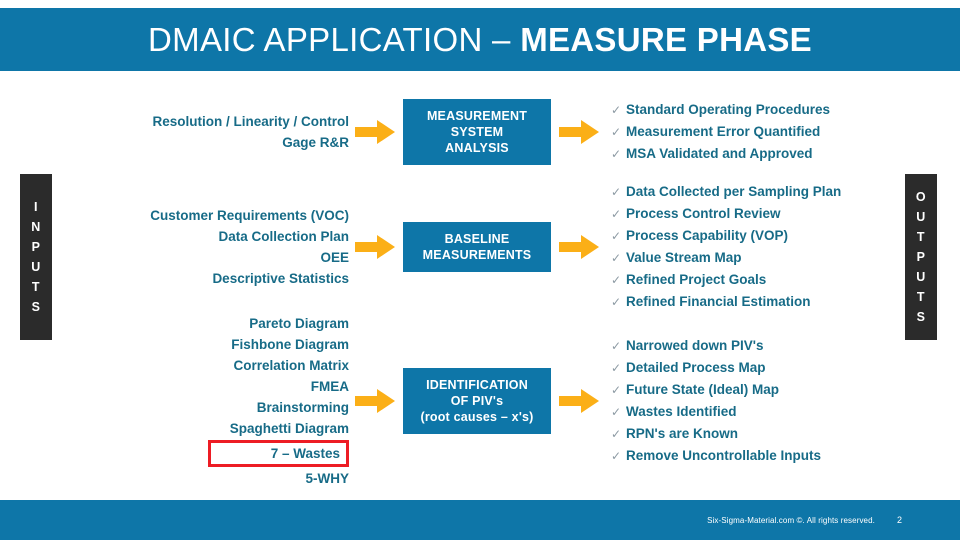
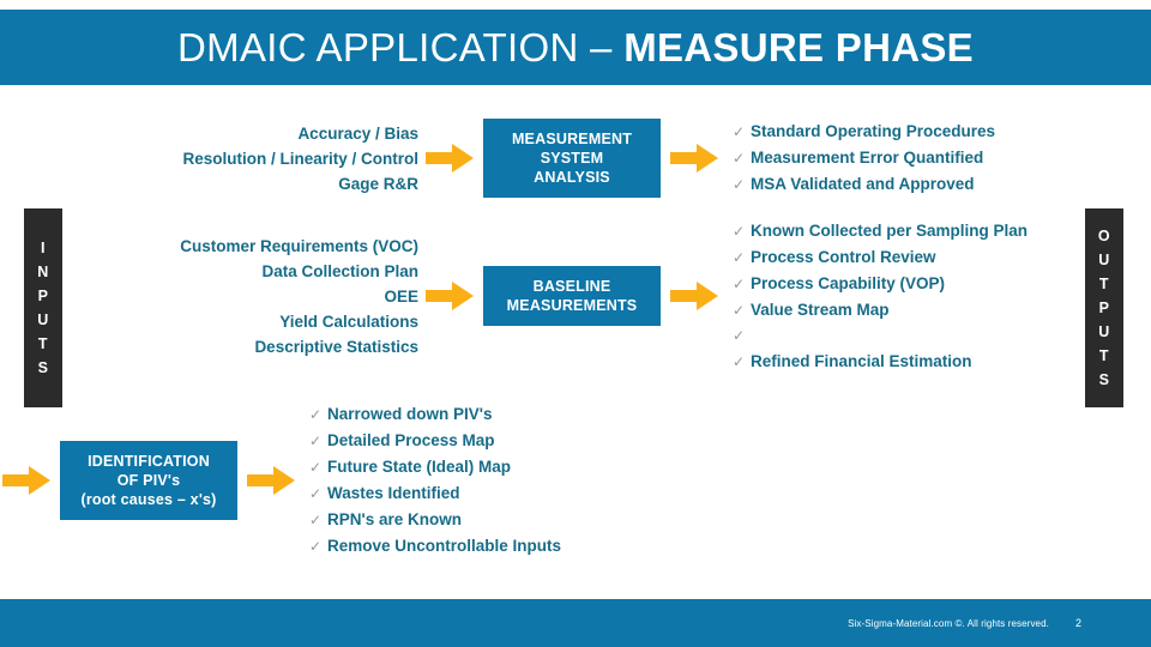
  DMAIC APPLICATION – MEASURE PHASE
  I
  N
  P
  U
  T
  S
  O
  U
  T
  P
  U
  T
  S
+ Accuracy / Bias
  Resolution / Linearity / Control
  Gage R&R
  MEASUREMENT
  SYSTEM
  ANALYSIS
  ✓
  Standard Operating Procedures
  ✓
  Measurement Error Quantified
  ✓
  MSA Validated and Approved
  Customer Requirements (VOC)
  Data Collection Plan
  OEE
+ Yield Calculations
  Descriptive Statistics
  BASELINE
  MEASUREMENTS
  ✓
- Data Collected per Sampling Plan
+ Known Collected per Sampling Plan
  ✓
  Process Control Review
  ✓
  Process Capability (VOP)
  ✓
  Value Stream Map
  ✓
- Refined Project Goals
  ✓
  Refined Financial Estimation
- Pareto Diagram
- Fishbone Diagram
- Correlation Matrix
- FMEA
- Brainstorming
- Spaghetti Diagram
- 7 – Wastes
- 5-WHY
  IDENTIFICATION
  OF PIV's
  (root causes – x's)
  ✓
  Narrowed down PIV's
  ✓
  Detailed Process Map
  ✓
  Future State (Ideal) Map
  ✓
  Wastes Identified
  ✓
  RPN's are Known
  ✓
  Remove Uncontrollable Inputs
  Six-Sigma-Material.com ©. All rights reserved.
  2
